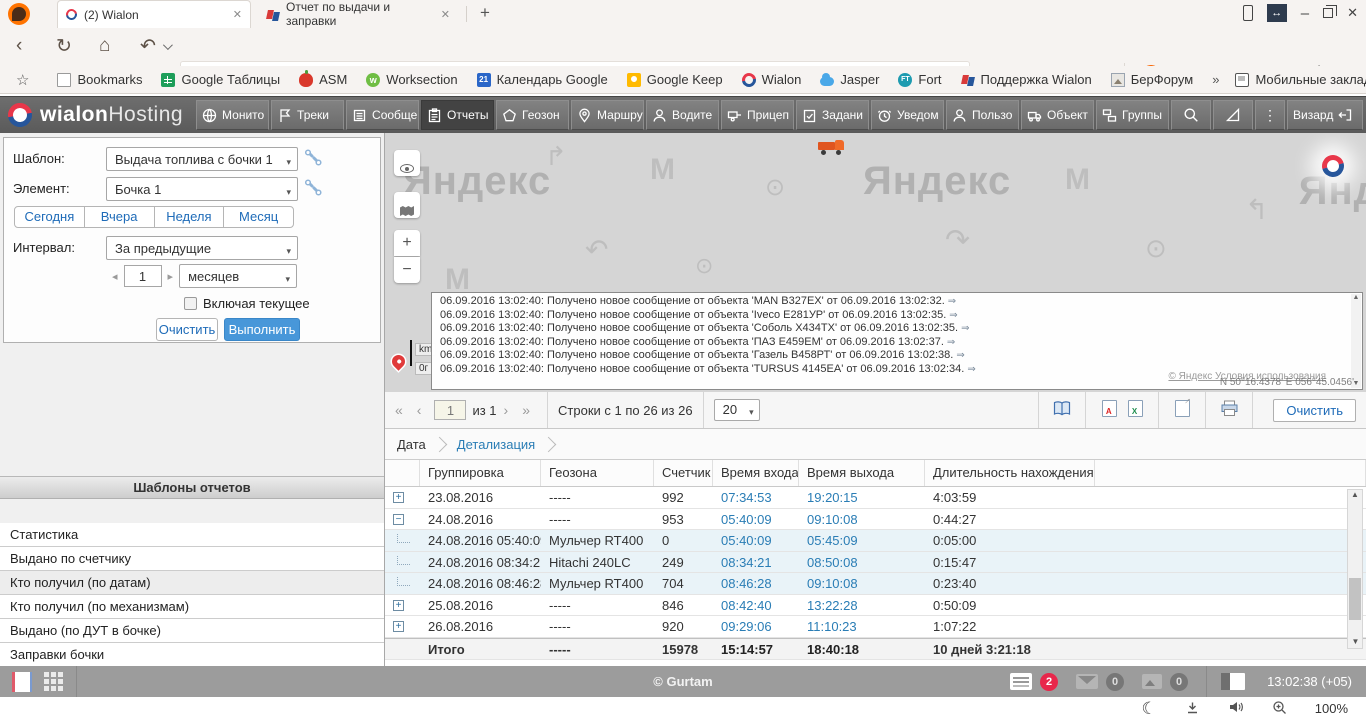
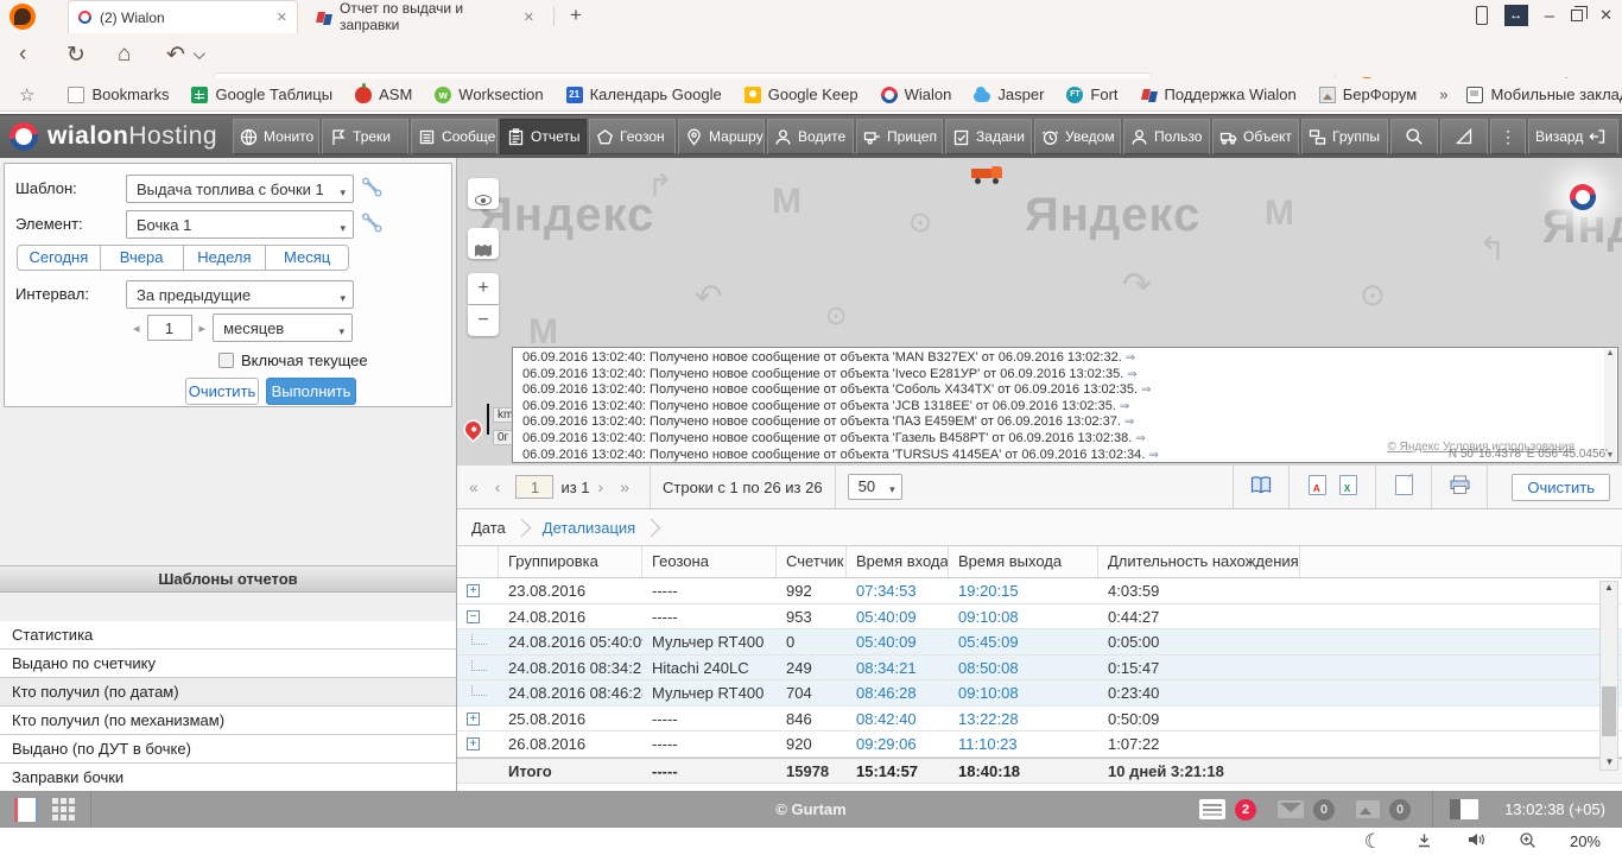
  (2) Wialon
  ✕
  Отчет по выдачи и заправки
  ✕
  +
  ↔
  –
  ✕
  ‹
  ↻
  ⌂
  ↶
  ☆
  Bookmarks
  Google Таблицы
  ASM
  w
  Worksection
  21
  Календарь Google
  Google Keep
  Wialon
  Jasper
  Fort
  Поддержка Wialon
  БерФорум
  »
  Мобильные закла
  wialonHosting
  Монито
  Треки
  Сообще
  Отчеты
  Геозон
  Маршру
  Водите
  Прицеп
  Задани
  Уведом
  Пользо
  Объект
  Группы
  ⋮
  Визард
  Шаблон:
  Выдача топлива с бочки 1
  ▾
  Элемент:
  Бочка 1
  ▾
  Сегодня
  Вчера
  Неделя
  Месяц
  Интервал:
  За предыдущие
  ▾
  ◂
  1
  ▸
  месяцев
  ▾
  Включая текущее
  Очистить
  Выполнить
  Шаблоны отчетов
  Статистика
  Выдано по счетчику
  Кто получил (по датам)
  Кто получил (по механизмам)
  Выдано (по ДУТ в бочке)
  Заправки бочки
  Яндекс
  Яндекс
  М
  +
  −
  km
  0г
  06.09.2016 13:02:40: Получено новое сообщение от объекта 'MAN B327EX' от 06.09.2016 13:02:32. ⇒
  06.09.2016 13:02:40: Получено новое сообщение от объекта 'Iveco E281УР' от 06.09.2016 13:02:35. ⇒
  06.09.2016 13:02:40: Получено новое сообщение от объекта 'Соболь X434TX' от 06.09.2016 13:02:35. ⇒
+ 06.09.2016 13:02:40: Получено новое сообщение от объекта 'JCB 1318EE' от 06.09.2016 13:02:35. ⇒
  06.09.2016 13:02:40: Получено новое сообщение от объекта 'ПАЗ E459EM' от 06.09.2016 13:02:37. ⇒
  06.09.2016 13:02:40: Получено новое сообщение от объекта 'Газель B458РТ' от 06.09.2016 13:02:38. ⇒
  06.09.2016 13:02:40: Получено новое сообщение от объекта 'TURSUS 4145EA' от 06.09.2016 13:02:34. ⇒
  © Яндекс Условия использования
  N 50°16.4378' E 056°45.0456'
  «
  ‹
  1
  из 1
  ›
  »
  Строки с 1 по 26 из 26
- 20
+ 50
  ▾
  A
  X
  Очистить
  Дата
  Детализация
  Группировка
  Геозона
  Счетчик
  Время входа
  Время выхода
  Длительность нахождения
  +
  23.08.2016
  -----
  992
  07:34:53
  19:20:15
  4:03:59
  −
  24.08.2016
  -----
  953
  05:40:09
  09:10:08
  0:44:27
  24.08.2016 05:40:0
  Мульчер RT400
  0
  05:40:09
  05:45:09
  0:05:00
  24.08.2016 08:34:2
  Hitachi 240LC
  249
  08:34:21
  08:50:08
  0:15:47
  24.08.2016 08:46:2
  Мульчер RT400
  704
  08:46:28
  09:10:08
  0:23:40
  +
  25.08.2016
  -----
  846
  08:42:40
  13:22:28
  0:50:09
  +
  26.08.2016
  -----
  920
  09:29:06
  11:10:23
  1:07:22
  Итого
  -----
  15978
  15:14:57
  18:40:18
  10 дней 3:21:18
  ▲
  ▼
  © Gurtam
  2
  0
  0
  13:02:38 (+05)
  ☾
- 100%
+ 20%
